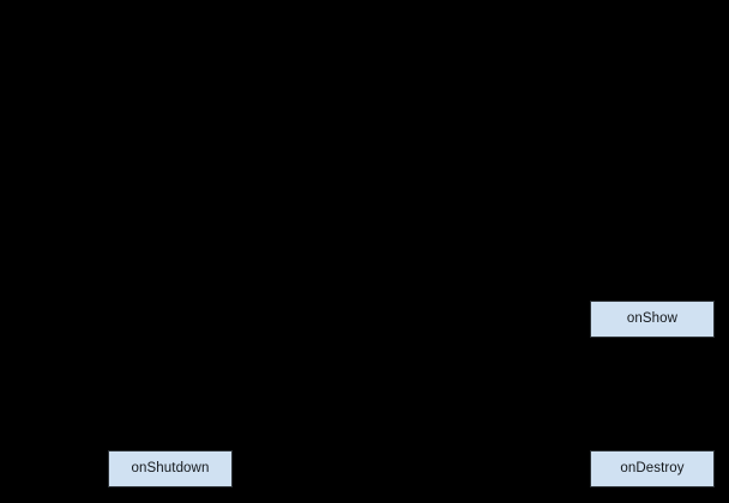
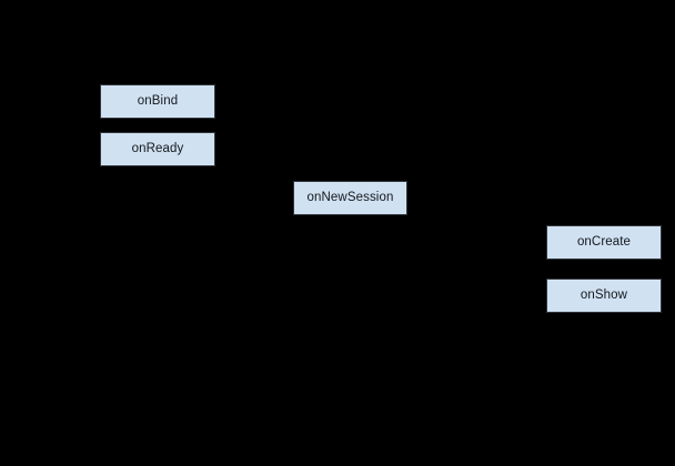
+ onBind
+ onReady
+ onNewSession
+ onCreate
  onShow
- onShutdown
- onDestroy
